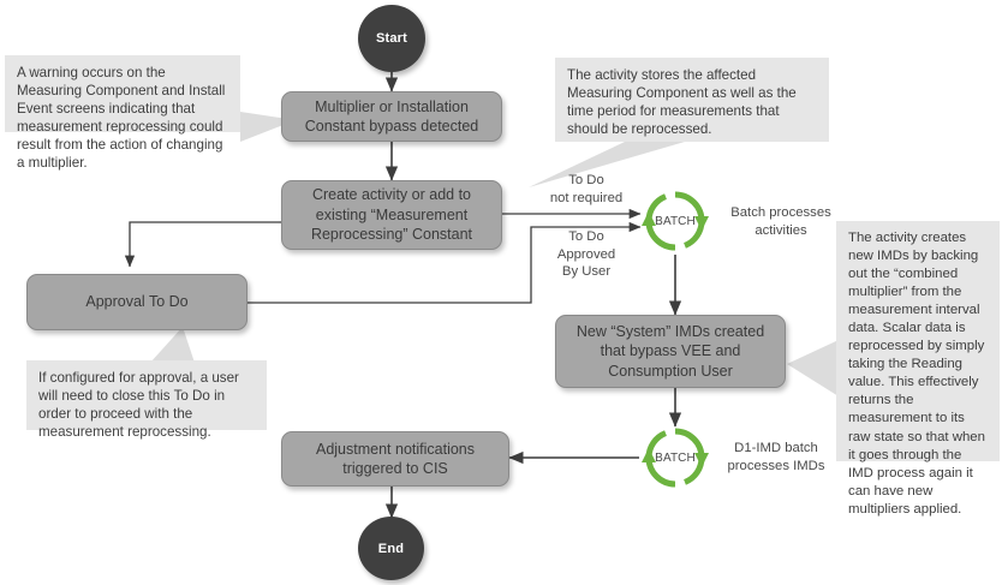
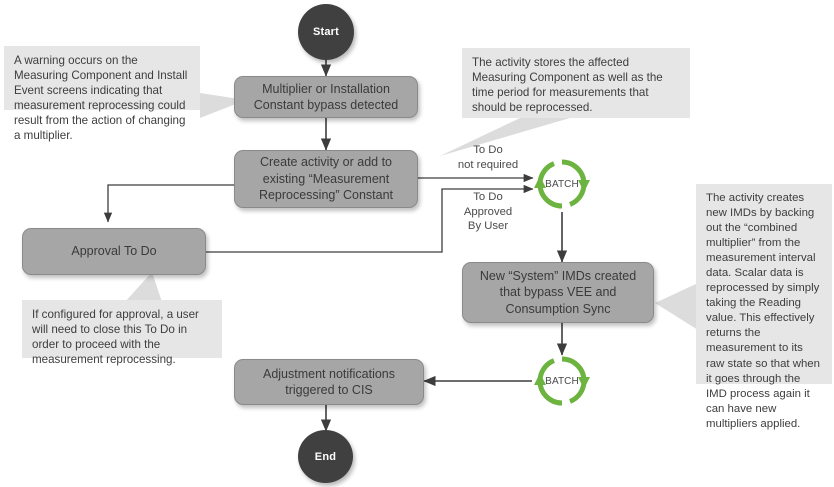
  Start
  End
  Multiplier or Installation Constant bypass detected
  Create activity or add to existing “Measurement Reprocessing” Constant
  Approval To Do
- New “System” IMDs created that bypass VEE and Consumption User
+ New “System” IMDs created that bypass VEE and Consumption Sync
  Adjustment notifications triggered to CIS
  BATCH
  BATCH
  To Do
  not required
  To Do
  Approved
  By User
- Batch processes
- activities
- D1-IMD batch
- processes IMDs
  A warning occurs on the Measuring Component and Install Event screens indicating that measurement reprocessing could result from the action of changing a multiplier.
  The activity stores the affected Measuring Component as well as the time period for measurements that should be reprocessed.
  If configured for approval, a user will need to close this To Do in order to proceed with the measurement reprocessing.
  The activity creates new IMDs by backing out the “combined multiplier” from the measurement interval data. Scalar data is reprocessed by simply taking the Reading value. This effectively returns the measurement to its raw state so that when it goes through the IMD process again it can have new multipliers applied.
